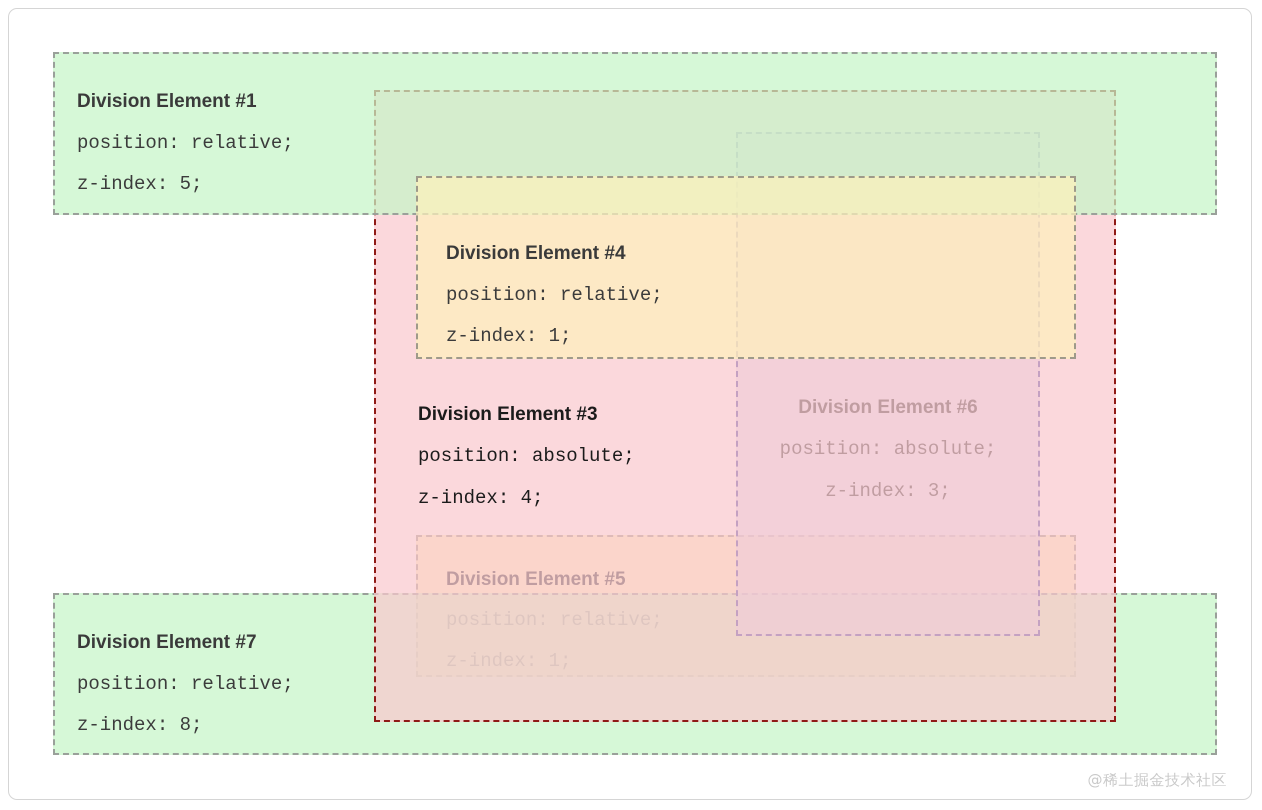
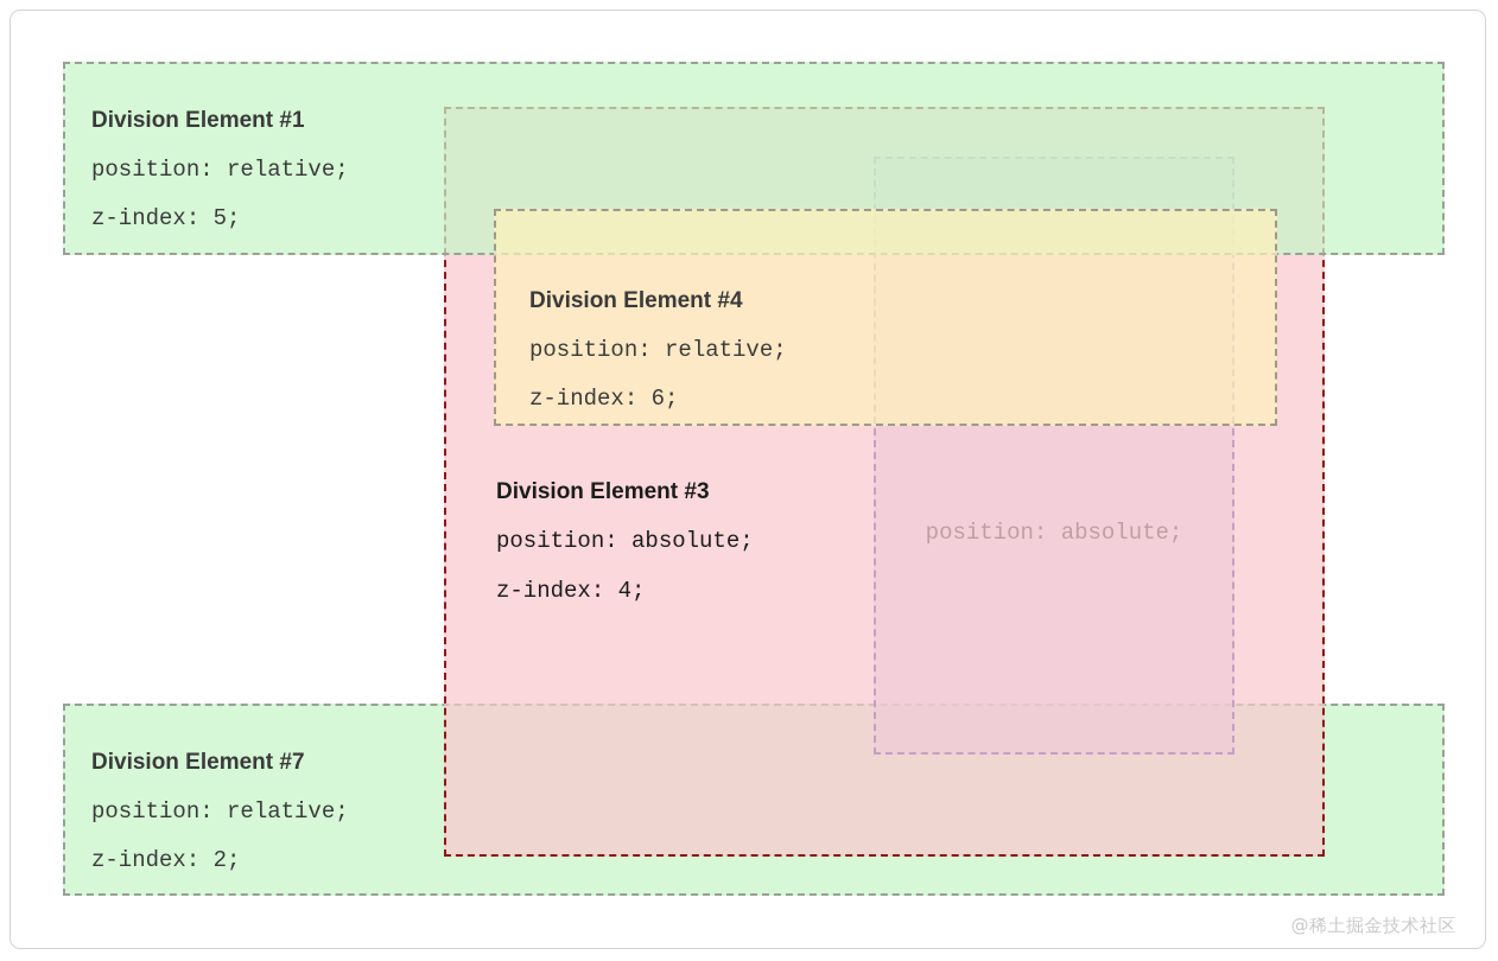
  Division Element #1
  position: relative;
  z-index: 5;
  Division Element #7
  position: relative;
- z-index: 8;
+ z-index: 2;
  Division Element #3
  position: absolute;
  z-index: 4;
  Division Element #4
  position: relative;
- z-index: 1;
+ z-index: 6;
- Division Element #5
- Division Element #6
  position: absolute;
- z-index: 3;
  @稀土掘金技术社区
